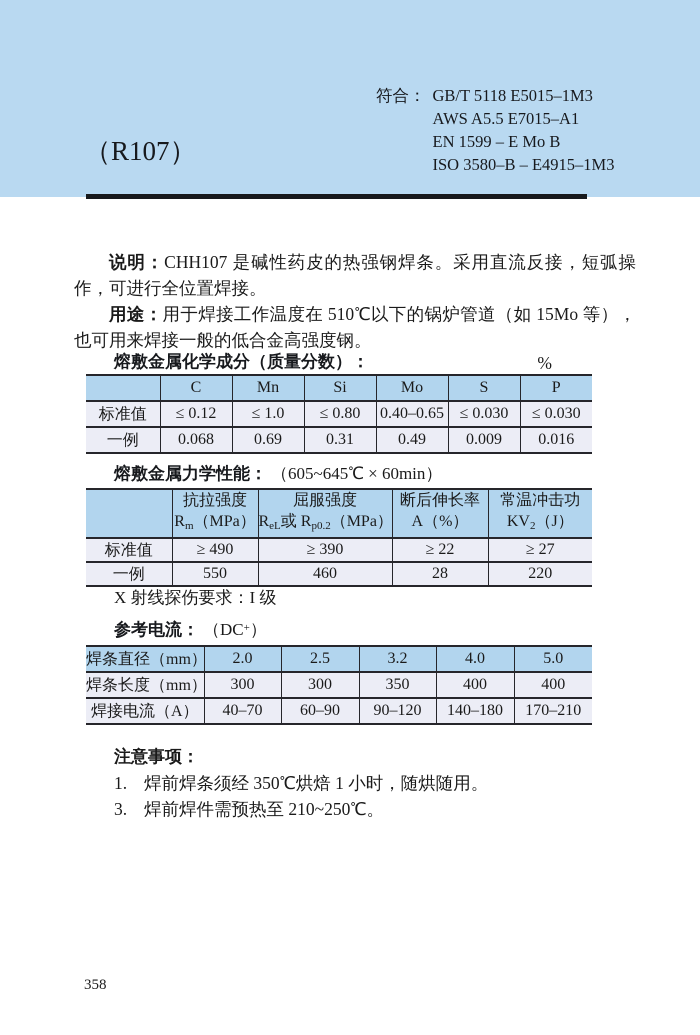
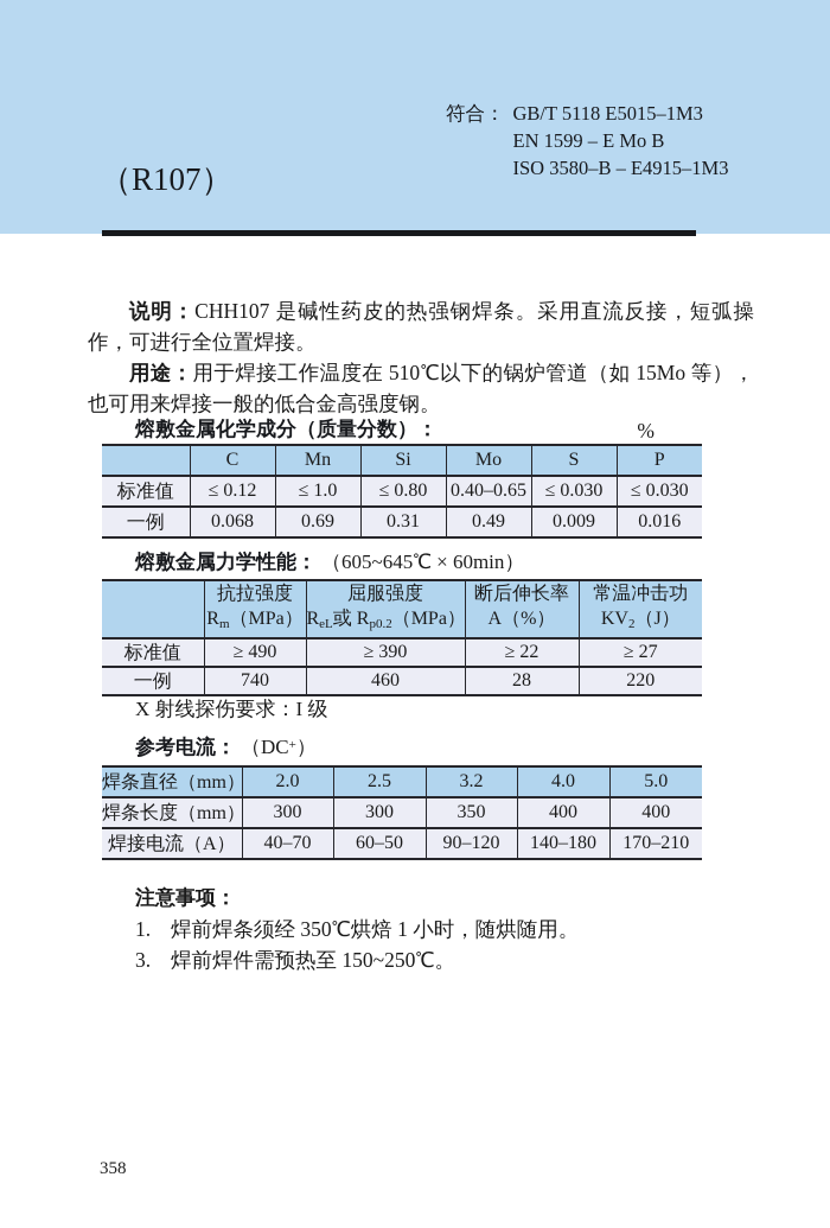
  （R107）
  符合：
  GB/T 5118 E5015–1M3
- AWS A5.5 E7015–A1
  EN 1599 – E Mo B
  ISO 3580–B – E4915–1M3
  说明：CHH107 是碱性药皮的热强钢焊条。采用直流反接，短弧操作，可进行全位置焊接。
  用途：用于焊接工作温度在 510℃以下的锅炉管道（如 15Mo 等），也可用来焊接一般的低合金高强度钢。
  熔敷金属化学成分（质量分数）：
  %
  	C	Mn	Si	Mo	S	P
  标准值	≤ 0.12	≤ 1.0	≤ 0.80	0.40–0.65	≤ 0.030	≤ 0.030
  一例	0.068	0.69	0.31	0.49	0.009	0.016
  熔敷金属力学性能： （605~645℃ × 60min）
  	抗拉强度 Rm（MPa）	屈服强度 ReL或 Rp0.2（MPa）	断后伸长率 A（%）	常温冲击功 KV2（J）
  标准值	≥ 490	≥ 390	≥ 22	≥ 27
- 一例	550	460	28	220
+ 一例	740	460	28	220
  X 射线探伤要求：I 级
  参考电流： （DC+）
  焊条直径（mm）	2.0	2.5	3.2	4.0	5.0
  焊条长度（mm）	300	300	350	400	400
- 焊接电流（A）	40–70	60–90	90–120	140–180	170–210
+ 焊接电流（A）	40–70	60–50	90–120	140–180	170–210
  注意事项：
  1. 焊前焊条须经 350℃烘焙 1 小时，随烘随用。
- 3. 焊前焊件需预热至 210~250℃。
+ 3. 焊前焊件需预热至 150~250℃。
  358
